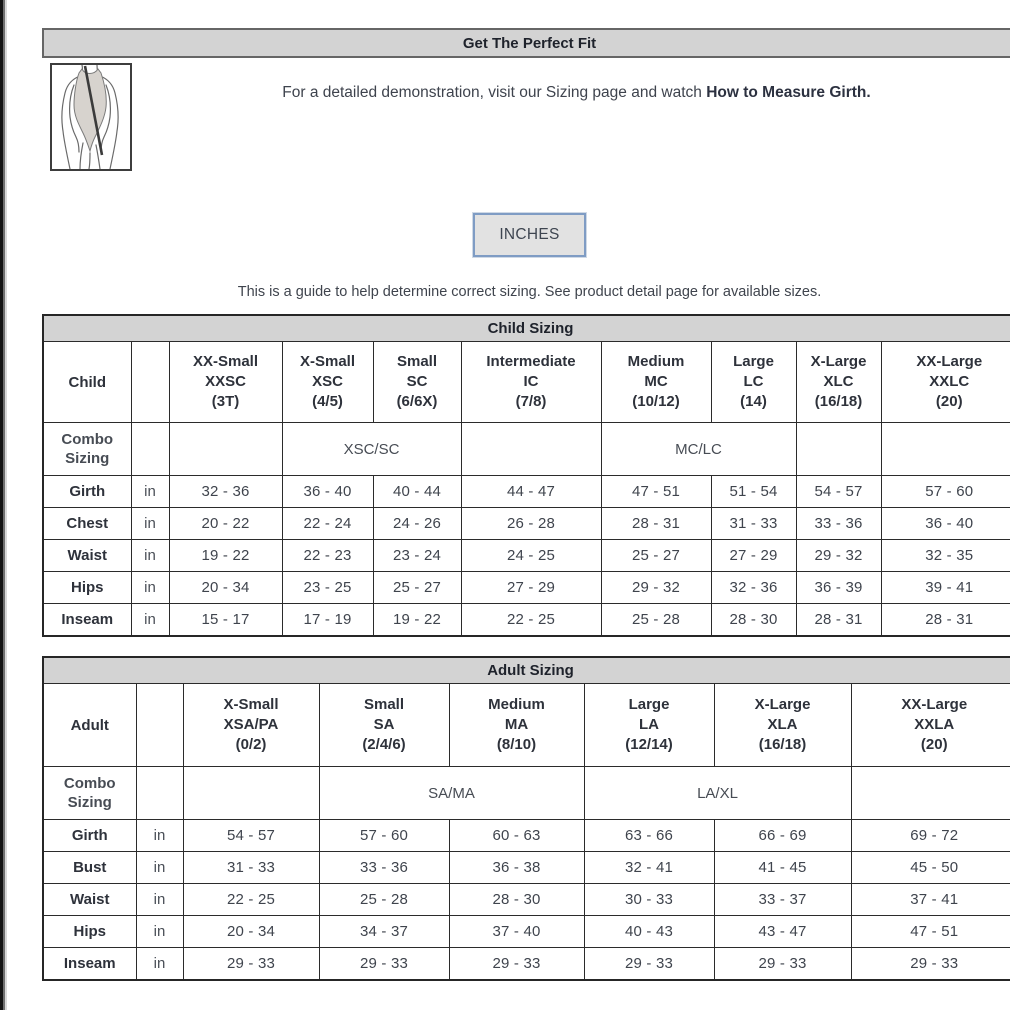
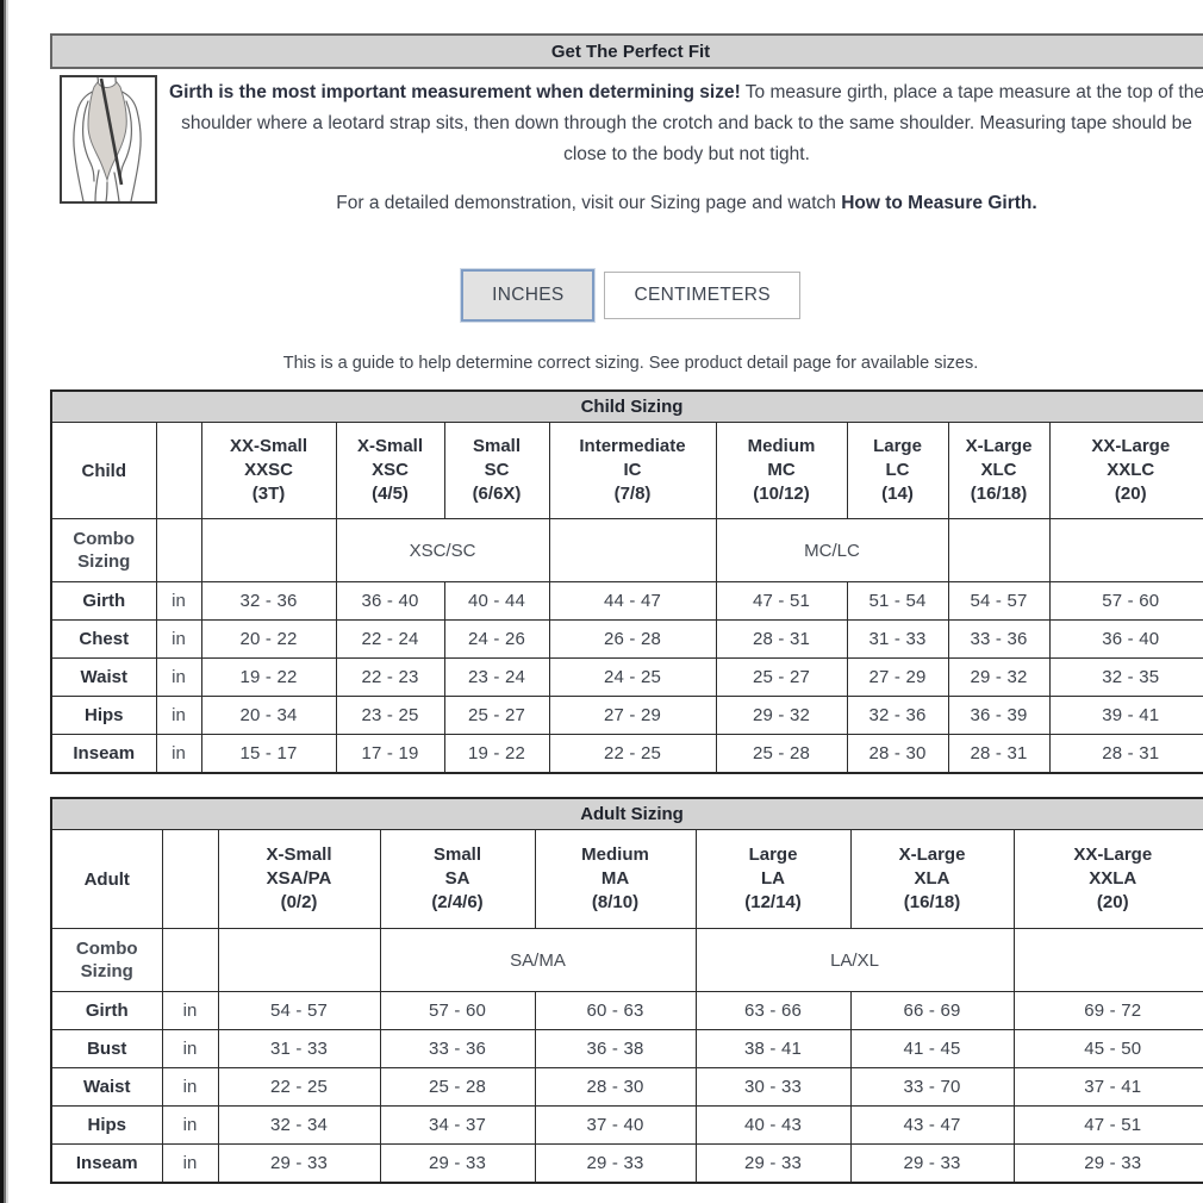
  Get The Perfect Fit
+ Girth is the most important measurement when determining size! To measure girth, place a tape measure at the top of the shoulder where a leotard strap sits, then down through the crotch and back to the same shoulder. Measuring tape should be close to the body but not tight.
  For a detailed demonstration, visit our Sizing page and watch How to Measure Girth.
  INCHES
+ CENTIMETERS
  This is a guide to help determine correct sizing. See product detail page for available sizes.
  Child Sizing
  Child		XX-SmallXXSC(3T)	X-SmallXSC(4/5)	SmallSC(6/6X)	IntermediateIC(7/8)	MediumMC(10/12)	LargeLC(14)	X-LargeXLC(16/18)	XX-LargeXXLC(20)
  Combo Sizing			XSC/SC		MC/LC
  Girth	in	32 - 36	36 - 40	40 - 44	44 - 47	47 - 51	51 - 54	54 - 57	57 - 60
  Chest	in	20 - 22	22 - 24	24 - 26	26 - 28	28 - 31	31 - 33	33 - 36	36 - 40
  Waist	in	19 - 22	22 - 23	23 - 24	24 - 25	25 - 27	27 - 29	29 - 32	32 - 35
  Hips	in	20 - 34	23 - 25	25 - 27	27 - 29	29 - 32	32 - 36	36 - 39	39 - 41
  Inseam	in	15 - 17	17 - 19	19 - 22	22 - 25	25 - 28	28 - 30	28 - 31	28 - 31
  Adult Sizing
  Adult		X-SmallXSA/PA(0/2)	SmallSA(2/4/6)	MediumMA(8/10)	LargeLA(12/14)	X-LargeXLA(16/18)	XX-LargeXXLA(20)
  Combo Sizing			SA/MA	LA/XL
  Girth	in	54 - 57	57 - 60	60 - 63	63 - 66	66 - 69	69 - 72
- Bust	in	31 - 33	33 - 36	36 - 38	32 - 41	41 - 45	45 - 50
+ Bust	in	31 - 33	33 - 36	36 - 38	38 - 41	41 - 45	45 - 50
- Waist	in	22 - 25	25 - 28	28 - 30	30 - 33	33 - 37	37 - 41
+ Waist	in	22 - 25	25 - 28	28 - 30	30 - 33	33 - 70	37 - 41
- Hips	in	20 - 34	34 - 37	37 - 40	40 - 43	43 - 47	47 - 51
+ Hips	in	32 - 34	34 - 37	37 - 40	40 - 43	43 - 47	47 - 51
  Inseam	in	29 - 33	29 - 33	29 - 33	29 - 33	29 - 33	29 - 33
